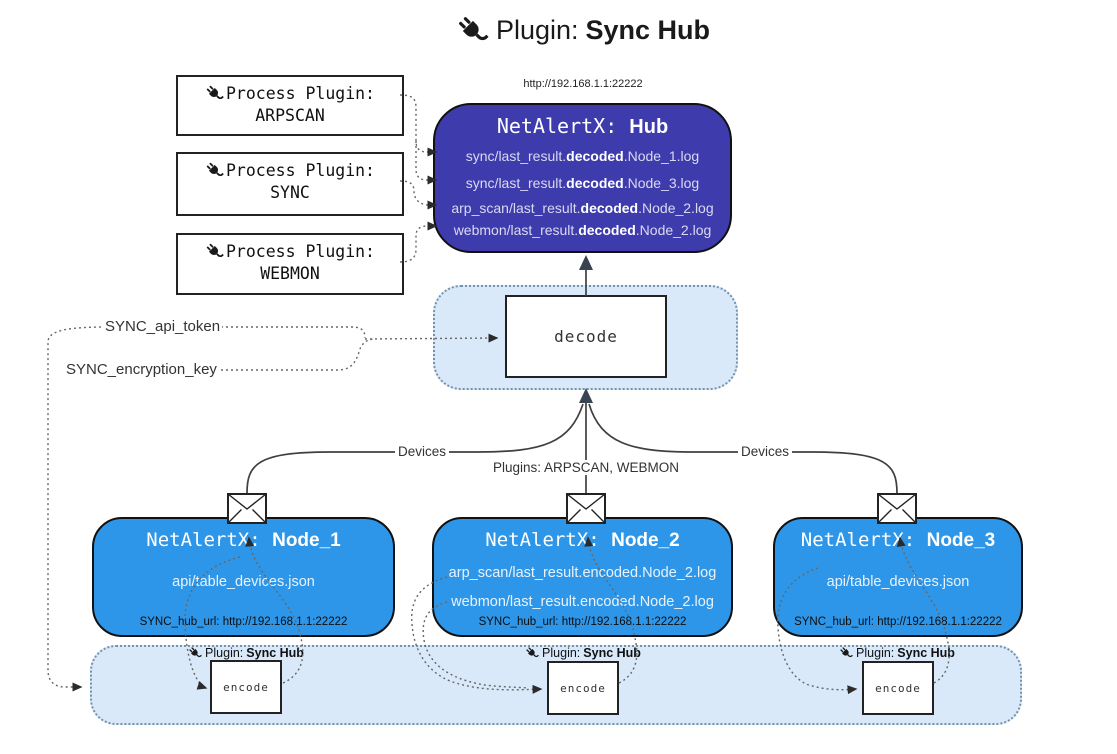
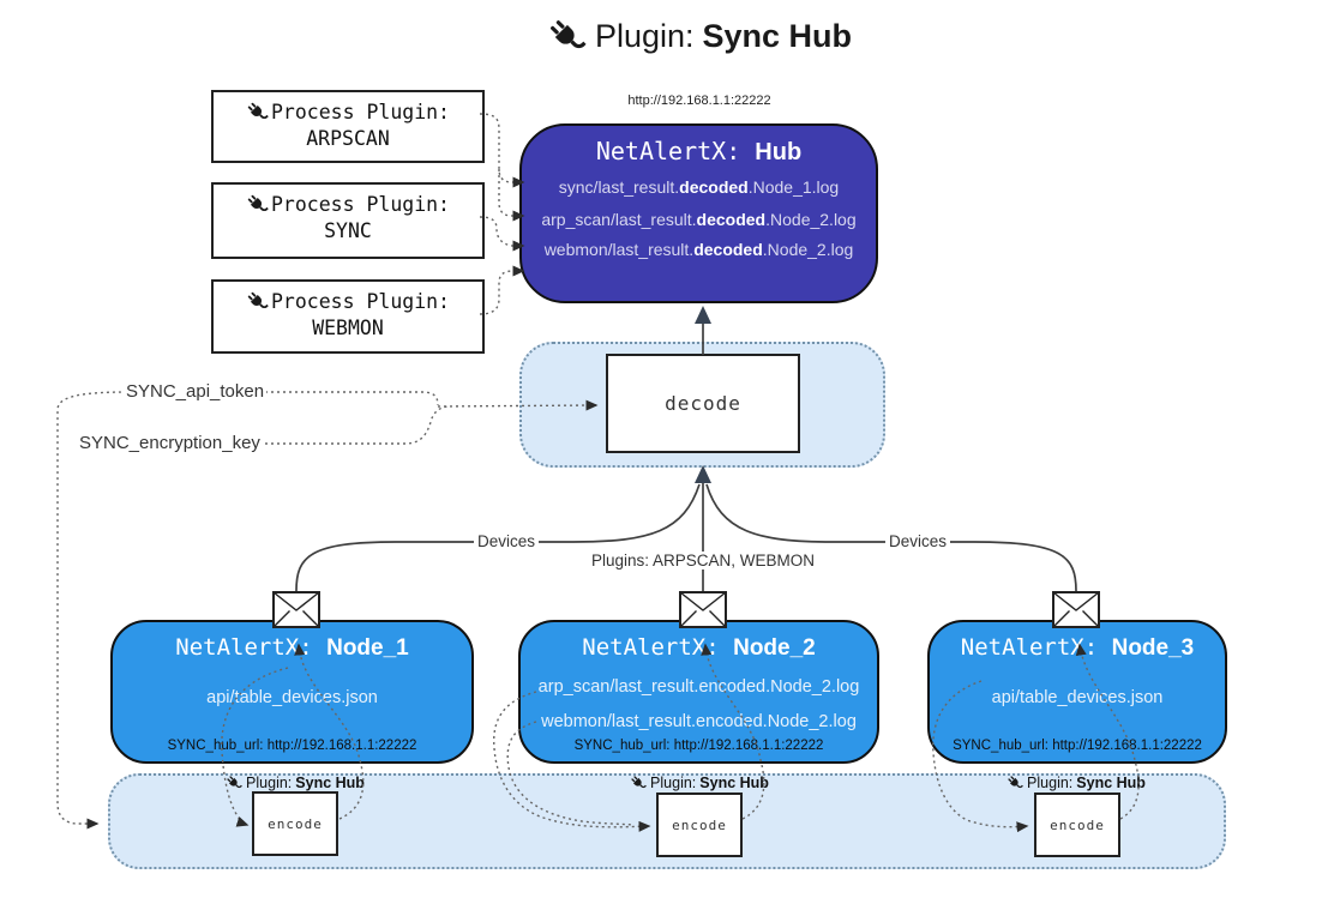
  Plugin:
  Sync Hub
  Process Plugin:
  ARPSCAN
  Process Plugin:
  SYNC
  Process Plugin:
  WEBMON
  http://192.168.1.1:22222
  NetAlertX: Hub
  sync/last_result.decoded.Node_1.log
- sync/last_result.decoded.Node_3.log
  arp_scan/last_result.decoded.Node_2.log
  webmon/last_result.decoded.Node_2.log
  decode
  NetAlertX: Node_1
  api/able_devices.json
  SYNC_hub_url: http://192.168.1.1:22222
  NetAlertX: Node_2
  arp_scan/last_result.enoded.Node_2.log
  webmon/last_result.encoded.Node_2.log
  SYNC_hub_url: http://192.168.1.1:22222
  NetAlertX: Node_3
  api/table_devices.json
  SYNC_hub_url: http://192.168.1.1:22222
  Plugin:
  Sync Hub
  encode
  Plugin:
  Sync Hu
  encode
  Plugin:
  Sync Hub
  encode
  SYNC_api_token
  SYNC_encryption_key
  Devices
  Plugins: ARPSCAN, WEBMON
  Devices
